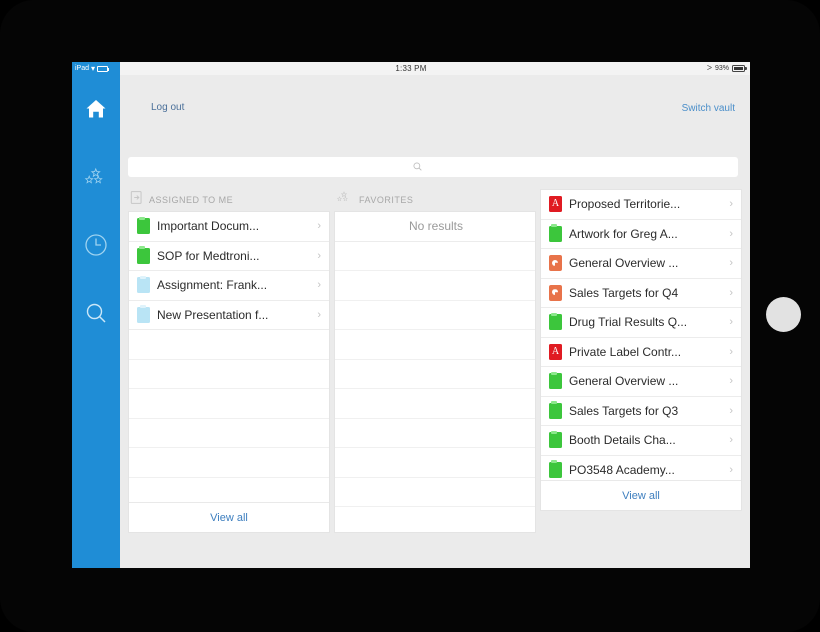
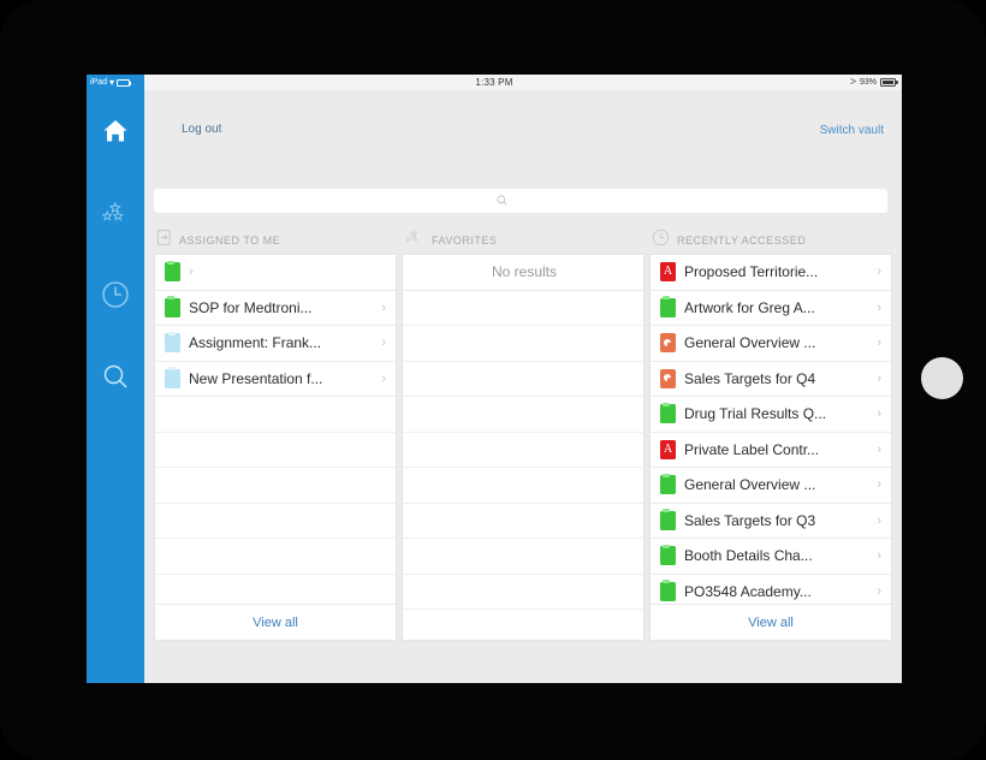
  ▾
  1:33 PM
  Log out
  Switch vault
  ASSIGNED TO ME
- Important Docum...
  ›
  SOP for Medtroni...
  ›
  Assignment: Frank...
  ›
  New Presentation f...
  ›
  View all
  FAVORITES
  No results
+ RECENTLY ACCESSED
  Proposed Territorie...
  ›
  Artwork for Greg A...
  ›
  General Overview ...
  ›
  Sales Targets for Q4
  ›
  Drug Trial Results Q...
  ›
  Private Label Contr...
  ›
  General Overview ...
  ›
  Sales Targets for Q3
  ›
  Booth Details Cha...
  ›
  PO3548 Academy...
  ›
  View all
